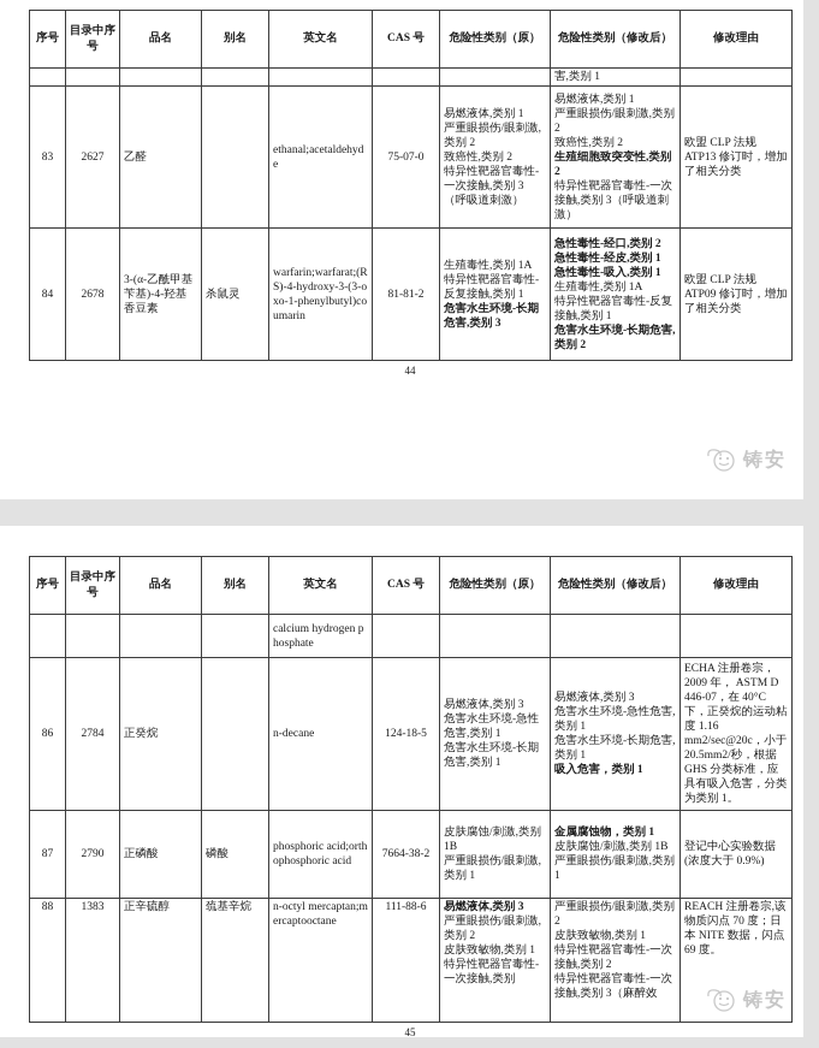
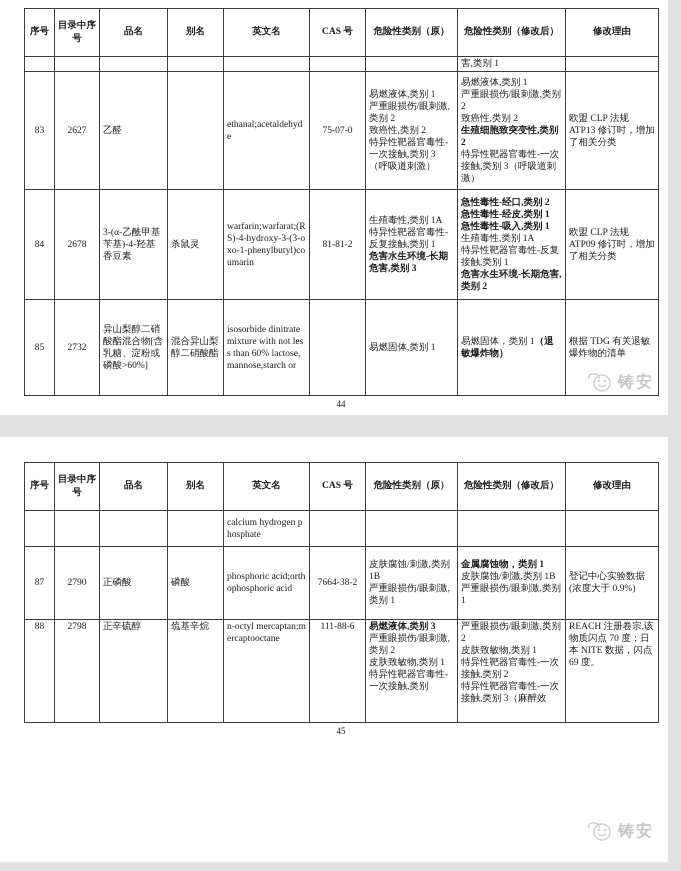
  序号	目录中序号	品名	别名	英文名	CAS 号	危险性类别（原）	危险性类别（修改后）	修改理由
  							害,类别 1
  83	2627	乙醛		ethanal;acetaldehyde	75-07-0	易燃液体,类别 1严重眼损伤/眼刺激,类别 2致癌性,类别 2特异性靶器官毒性-一次接触,类别 3（呼吸道刺激）	易燃液体,类别 1严重眼损伤/眼刺激,类别 2致癌性,类别 2生殖细胞致突变性,类别 2特异性靶器官毒性-一次接触,类别 3（呼吸道刺激）	欧盟 CLP 法规 ATP13 修订时，增加了相关分类
  84	2678	3-(α-乙酰甲基苄基)-4-羟基香豆素	杀鼠灵	warfarin;warfarat;(RS)-4-hydroxy-3-(3-oxo-1-phenylbutyl)coumarin	81-81-2	生殖毒性,类别 1A特异性靶器官毒性-反复接触,类别 1危害水生环境-长期危害,类别 3	急性毒性-经口,类别 2急性毒性-经皮,类别 1急性毒性-吸入,类别 1生殖毒性,类别 1A特异性靶器官毒性-反复接触,类别 1危害水生环境-长期危害,类别 2	欧盟 CLP 法规 ATP09 修订时，增加了相关分类
+ 85	2732	异山梨醇二硝酸酯混合物[含乳糖、淀粉或磷酸>60%]	混合异山梨醇二硝酸酯	isosorbide dinitrate mixture with not less than 60% lactose,mannose,starch or		易燃固体,类别 1	易燃固体，类别 1（退敏爆炸物）	根据 TDG 有关退敏爆炸物的清单
  44
  铸安
  序号	目录中序号	品名	别名	英文名	CAS 号	危险性类别（原）	危险性类别（修改后）	修改理由
  				calcium hydrogen phosphate
- 86	2784	正癸烷		n-decane	124-18-5	易燃液体,类别 3危害水生环境-急性危害,类别 1危害水生环境-长期危害,类别 1	易燃液体,类别 3危害水生环境-急性危害,类别 1危害水生环境-长期危害,类别 1吸入危害，类别 1	ECHA 注册卷宗，2009 年， ASTM D 446-07，在 40°C 下，正癸烷的运动粘度 1.16 mm2/sec@20c，小于 20.5mm2/秒，根据 GHS 分类标准，应具有吸入危害，分类为类别 1。
  87	2790	正磷酸	磷酸	phosphoric acid;orthophosphoric acid	7664-38-2	皮肤腐蚀/刺激,类别 1B严重眼损伤/眼刺激,类别 1	金属腐蚀物，类别 1皮肤腐蚀/刺激,类别 1B严重眼损伤/眼刺激,类别 1	登记中心实验数据(浓度大于 0.9%)
- 88	1383	正辛硫醇	巯基辛烷	n-octyl mercaptan;mercaptooctane	111-88-6	易燃液体,类别 3严重眼损伤/眼刺激,类别 2皮肤致敏物,类别 1特异性靶器官毒性-一次接触,类别	严重眼损伤/眼刺激,类别 2皮肤致敏物,类别 1特异性靶器官毒性-一次接触,类别 2特异性靶器官毒性-一次接触,类别 3（麻醉效	REACH 注册卷宗,该物质闪点 70 度；日本 NITE 数据，闪点 69 度。
+ 88	2798	正辛硫醇	巯基辛烷	n-octyl mercaptan;mercaptooctane	111-88-6	易燃液体,类别 3严重眼损伤/眼刺激,类别 2皮肤致敏物,类别 1特异性靶器官毒性-一次接触,类别	严重眼损伤/眼刺激,类别 2皮肤致敏物,类别 1特异性靶器官毒性-一次接触,类别 2特异性靶器官毒性-一次接触,类别 3（麻醉效	REACH 注册卷宗,该物质闪点 70 度；日本 NITE 数据，闪点 69 度。
  45
  铸安
